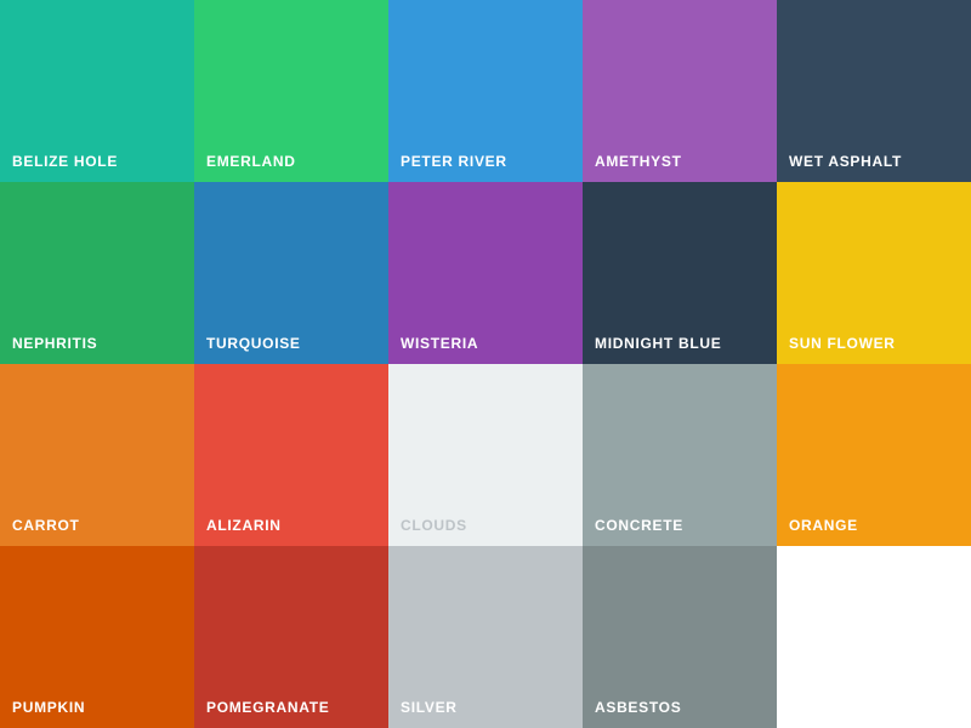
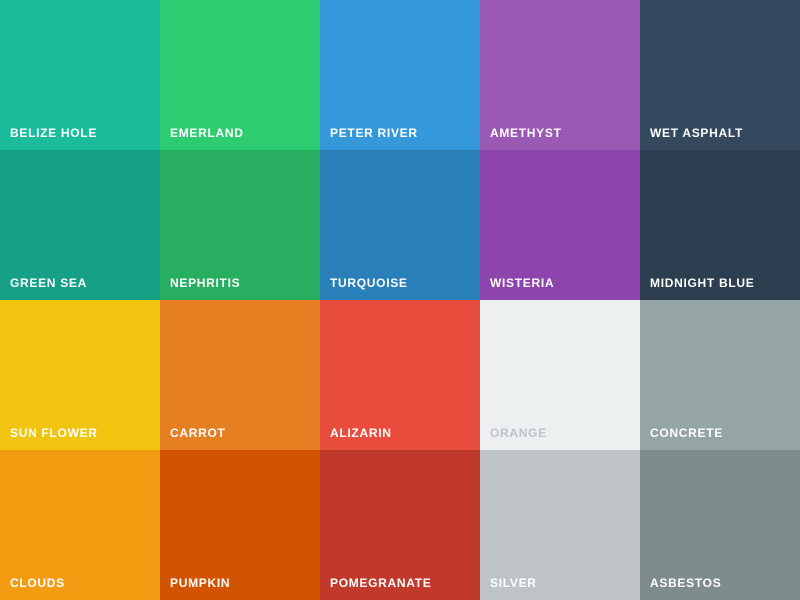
  BELIZE HOLE
  EMERLAND
  PETER RIVER
  AMETHYST
  WET ASPHALT
+ GREEN SEA
  NEPHRITIS
  TURQUOISE
  WISTERIA
  MIDNIGHT BLUE
  SUN FLOWER
  CARROT
  ALIZARIN
- CLOUDS
+ ORANGE
  CONCRETE
- ORANGE
+ CLOUDS
  PUMPKIN
  POMEGRANATE
  SILVER
  ASBESTOS
